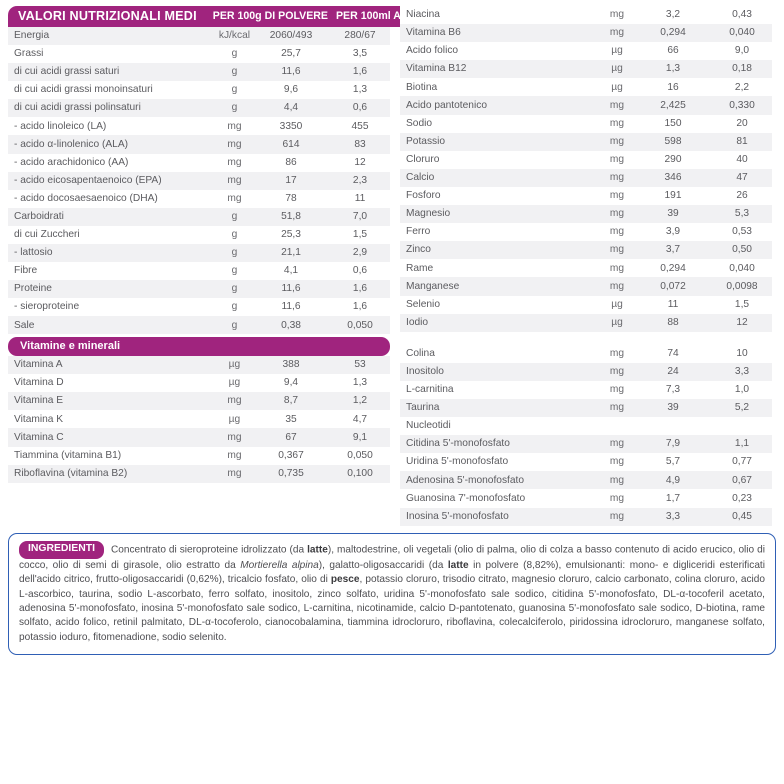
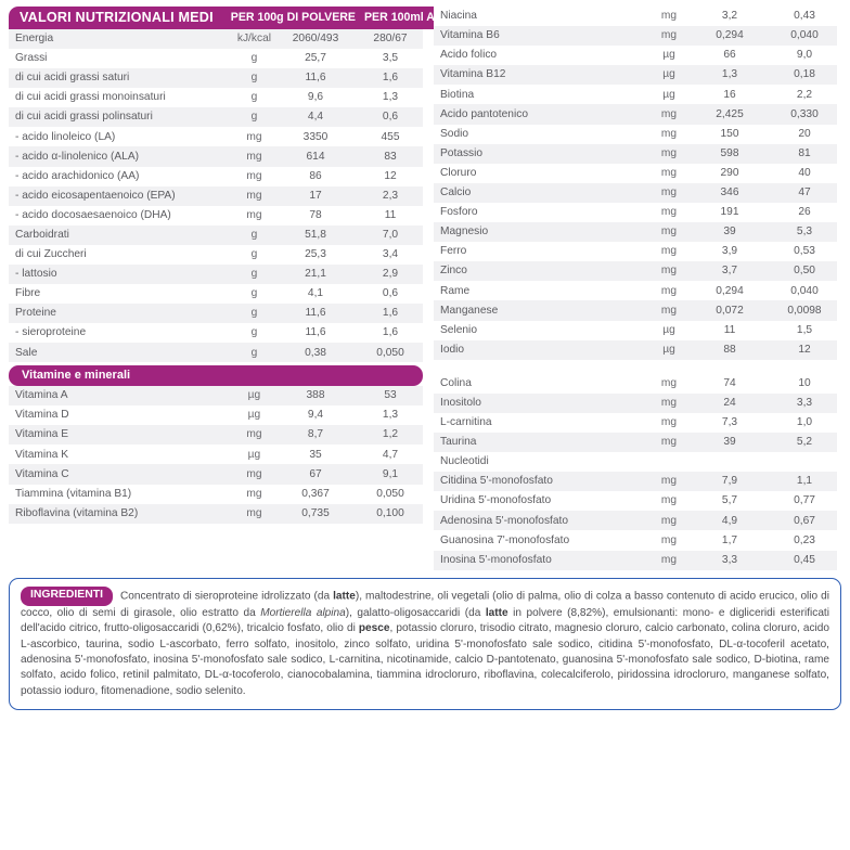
  VALORI NUTRIZIONALI MEDI		PER 100g DI POLVERE	PER 100ml A
  Energia	kJ/kcal	2060/493	280/67
  Grassi	g	25,7	3,5
  di cui acidi grassi saturi	g	11,6	1,6
  di cui acidi grassi monoinsaturi	g	9,6	1,3
  di cui acidi grassi polinsaturi	g	4,4	0,6
  - acido linoleico (LA)	mg	3350	455
  - acido α-linolenico (ALA)	mg	614	83
  - acido arachidonico (AA)	mg	86	12
  - acido eicosapentaenoico (EPA)	mg	17	2,3
  - acido docosaesaenoico (DHA)	mg	78	11
  Carboidrati	g	51,8	7,0
- di cui Zuccheri	g	25,3	1,5
+ di cui Zuccheri	g	25,3	3,4
  - lattosio	g	21,1	2,9
  Fibre	g	4,1	0,6
  Proteine	g	11,6	1,6
  - sieroproteine	g	11,6	1,6
  Sale	g	0,38	0,050
  Vitamine e minerali
  Vitamina A	µg	388	53
  Vitamina D	µg	9,4	1,3
  Vitamina E	mg	8,7	1,2
  Vitamina K	µg	35	4,7
  Vitamina C	mg	67	9,1
  Tiammina (vitamina B1)	mg	0,367	0,050
  Riboflavina (vitamina B2)	mg	0,735	0,100
  Niacina	mg	3,2	0,43
  Vitamina B6	mg	0,294	0,040
  Acido folico	µg	66	9,0
  Vitamina B12	µg	1,3	0,18
  Biotina	µg	16	2,2
  Acido pantotenico	mg	2,425	0,330
  Sodio	mg	150	20
  Potassio	mg	598	81
  Cloruro	mg	290	40
  Calcio	mg	346	47
  Fosforo	mg	191	26
  Magnesio	mg	39	5,3
  Ferro	mg	3,9	0,53
  Zinco	mg	3,7	0,50
  Rame	mg	0,294	0,040
  Manganese	mg	0,072	0,0098
  Selenio	µg	11	1,5
  Iodio	µg	88	12
  Colina	mg	74	10
  Inositolo	mg	24	3,3
  L-carnitina	mg	7,3	1,0
  Taurina	mg	39	5,2
  Nucleotidi
  Citidina 5'-monofosfato	mg	7,9	1,1
  Uridina 5'-monofosfato	mg	5,7	0,77
  Adenosina 5'-monofosfato	mg	4,9	0,67
  Guanosina 7'-monofosfato	mg	1,7	0,23
  Inosina 5'-monofosfato	mg	3,3	0,45
  INGREDIENTI Concentrato di sieroproteine idrolizzato (da latte), maltodestrine, oli vegetali (olio di palma, olio di colza a basso contenuto di acido erucico, olio di cocco, olio di semi di girasole, olio estratto da Mortierella alpina), galatto-oligosaccaridi (da latte in polvere (8,82%), emulsionanti: mono- e digliceridi esterificati dell'acido citrico, frutto-oligosaccaridi (0,62%), tricalcio fosfato, olio di pesce, potassio cloruro, trisodio citrato, magnesio cloruro, calcio carbonato, colina cloruro, acido L-ascorbico, taurina, sodio L-ascorbato, ferro solfato, inositolo, zinco solfato, uridina 5'-monofosfato sale sodico, citidina 5'-monofosfato, DL-α-tocoferil acetato, adenosina 5'-monofosfato, inosina 5'-monofosfato sale sodico, L-carnitina, nicotinamide, calcio D-pantotenato, guanosina 5'-monofosfato sale sodico, D-biotina, rame solfato, acido folico, retinil palmitato, DL-α-tocoferolo, cianocobalamina, tiammina idrocloruro, riboflavina, colecalciferolo, piridossina idrocloruro, manganese solfato, potassio ioduro, fitomenadione, sodio selenito.
